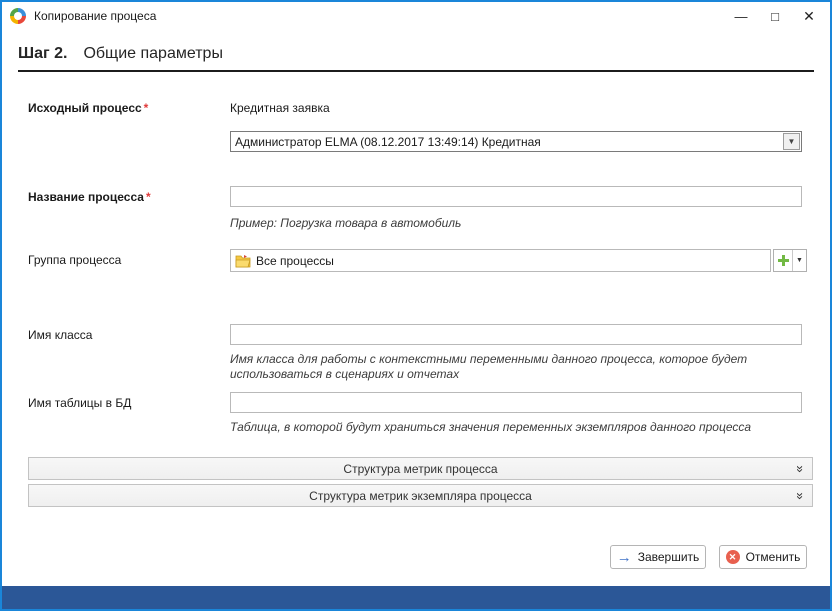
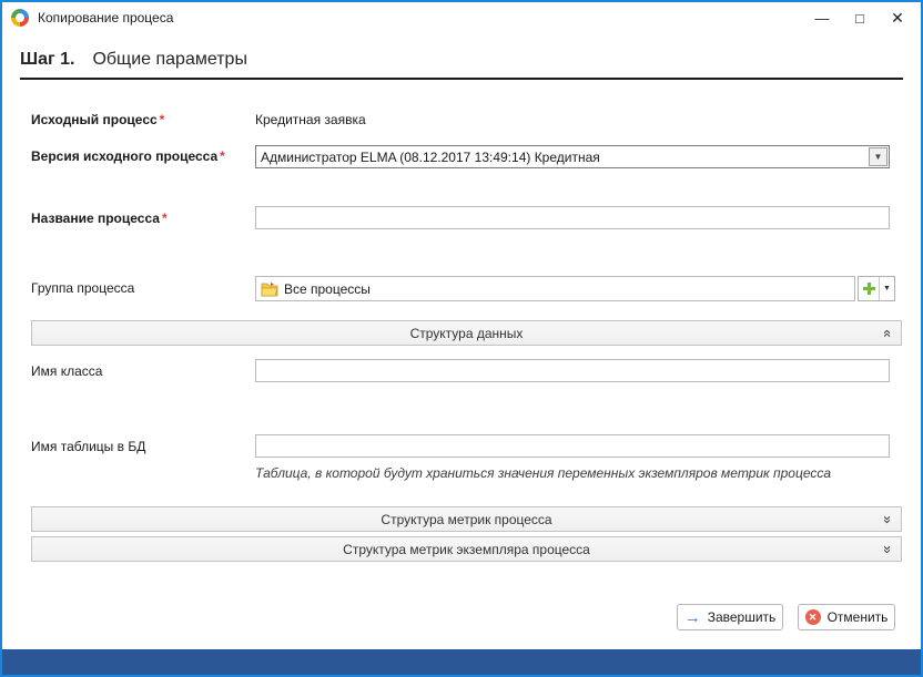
  Копирование процеса
  —
  □
  ✕
- Шаг 2. Общие параметры
+ Шаг 1. Общие параметры
  Исходный процесс *
  Кредитная заявка
+ Версия исходного процесса *
  Администратор ELMA (08.12.2017 13:49:14) Кредитная
  ▼
  Название процесса *
- Пример: Погрузка товара в автомобиль
  Группа процесса
  Все процессы
+ Структура данных
  Имя класса
- Имя класса для работы с контекстными переменными данного процесса, которое будет использоваться в сценариях и отчетах
  Имя таблицы в БД
- Таблица, в которой будут храниться значения переменных экземпляров данного процесса
+ Таблица, в которой будут храниться значения переменных экземпляров метрик процесса
  Структура метрик процесса
  Структура метрик экземпляра процесса
  →
  Завершить
  ✕
  Отменить
